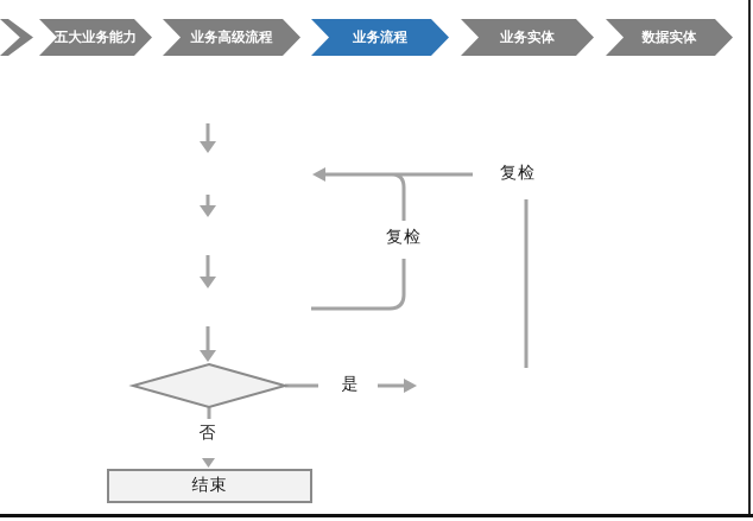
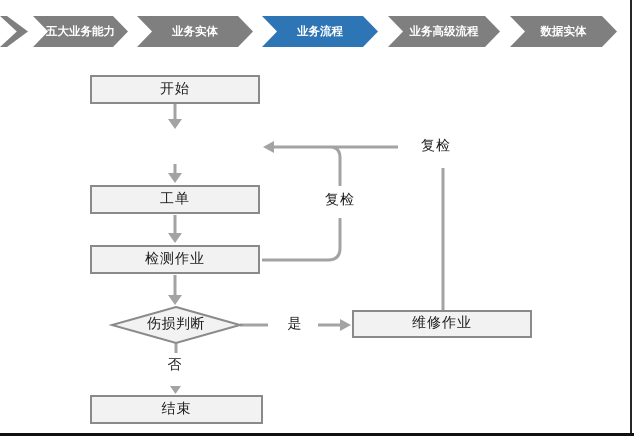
  五大业务能力
- 业务高级流程
+ 业务实体
  业务流程
- 业务实体
+ 业务高级流程
  数据实体
+ 开始
+ 工单
+ 检测作业
+ 伤损判断
+ 维修作业
  结束
  复检
  复检
  是
  否
